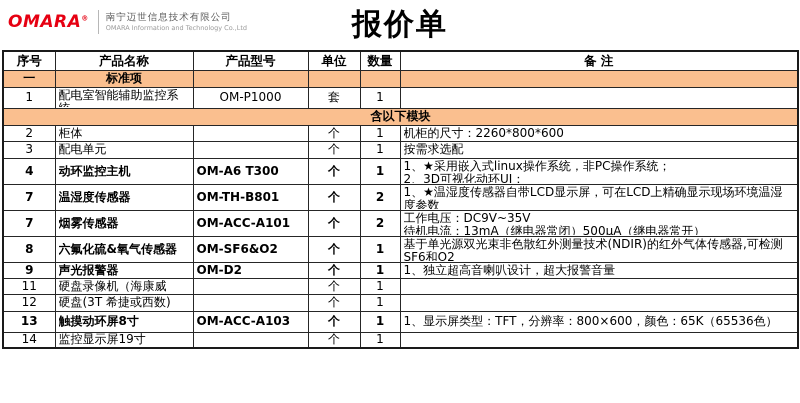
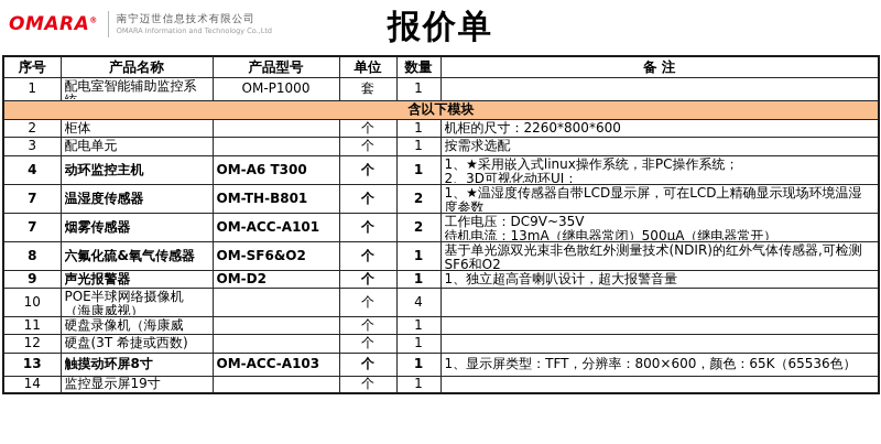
  OMARA®
  南宁迈世信息技术有限公司
  OMARA Information and Technology Co.,Ltd
  报价单
  序号	产品名称	产品型号	单位	数量	备 注
- 一	标准项
  1	配电室智能辅助监控系	OM-P1000	套	1
  含以下模块
  2	柜体		个	1	机柜的尺寸：2260*800*600
  3	配电单元		个	1	按需求选配
  4	动环监控主机	OM-A6 T300	个	1	1、★采用嵌入式linux操作系统，非PC操作系统； 2、3D可视化动环UI；
  7	温湿度传感器	OM-TH-B801	个	2	1、★温湿度传感器自带LCD显示屏，可在LCD上精确显示现场环境温湿度参数
  7	烟雾传感器	OM-ACC-A101	个	2	工作电压：DC9V~35V 待机电流：13mA（继电器常闭）500μA（继电器常开）
  8	六氟化硫&氧气传感器	OM-SF6&O2	个	1	基于单光源双光束非色散红外测量技术(NDIR)的红外气体传感器,可检测SF6和O2
  9	声光报警器	OM-D2	个	1	1、独立超高音喇叭设计，超大报警音量
+ 10	POE半球网络摄像机（海康威视）		个	4
  11	硬盘录像机（海康威		个	1
  12	硬盘(3T 希捷或西数)		个	1
  13	触摸动环屏8寸	OM-ACC-A103	个	1	1、显示屏类型：TFT，分辨率：800×600，颜色：65K（65536色）
  14	监控显示屏19寸		个	1
